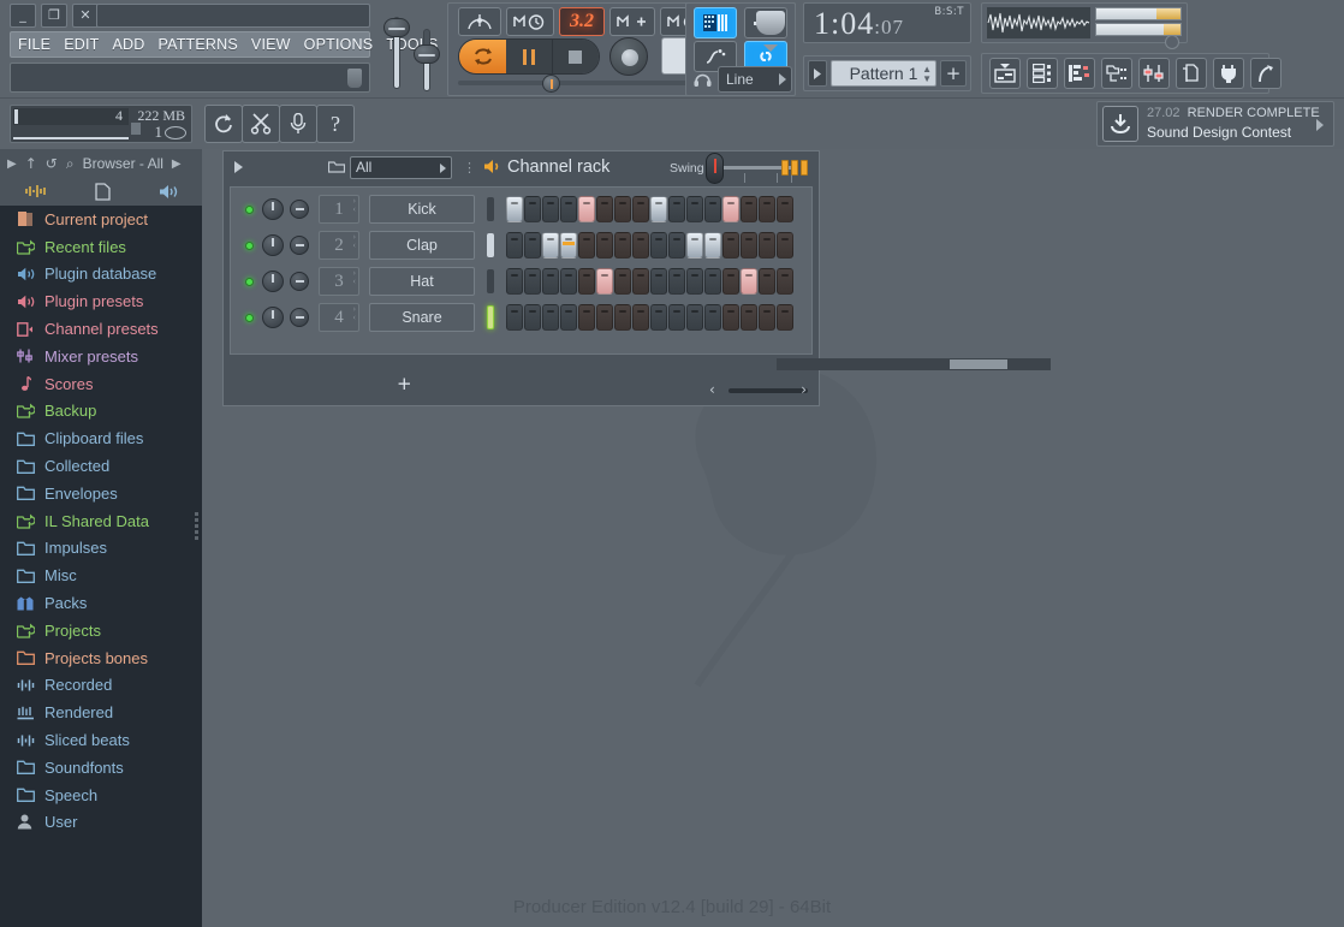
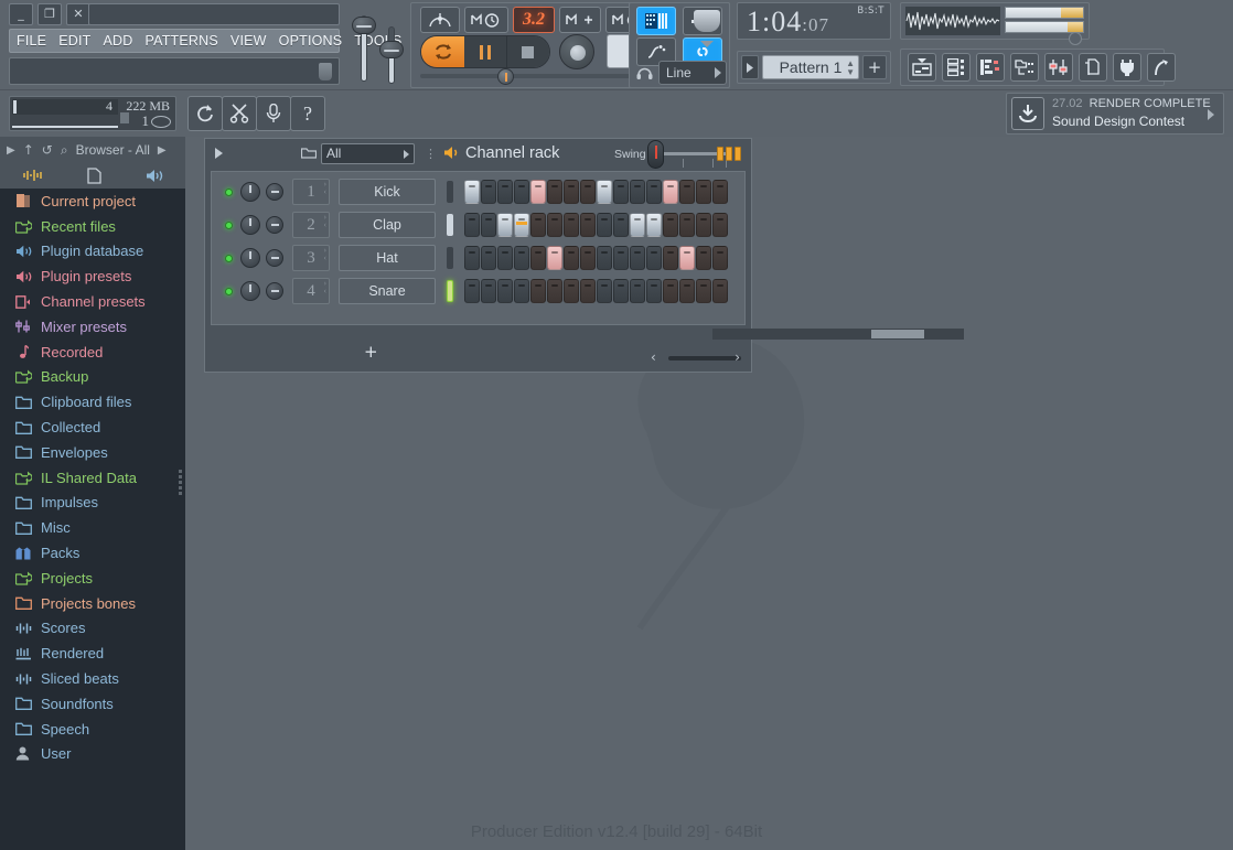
  _
  ❐
  ✕
  FILE
  EDIT
  ADD
  PATTERNS
  VIEW
  OPTIONS
  3.2
  Line
  1:04:07
  B:S:T
  Pattern 1
  ▲
  ▼
  +
  4
  222 MB
  1
  ?
  27.02 RENDER COMPLETE
  Sound Design Contest
  ▶
  ↑
  ↺
  ⌕
  Browser - All
  ▶
  Current project
  Recent files
  Plugin database
  Plugin presets
  Channel presets
  Mixer presets
- Scores
+ Recorded
  Backup
  Clipboard files
  Collected
  Envelopes
  IL Shared Data
  Impulses
  Misc
  Packs
  Projects
  Projects bones
- Recorded
+ Scores
  Rendered
  Sliced beats
  Soundfonts
  Speech
  User
  All
  ⋮
  Channel rack
  Swing
  1
  ‹
  Kick
  2
  ‹
  Clap
  3
  ‹
  Hat
  4
  ‹
  Snare
  +
  ‹
  ›
